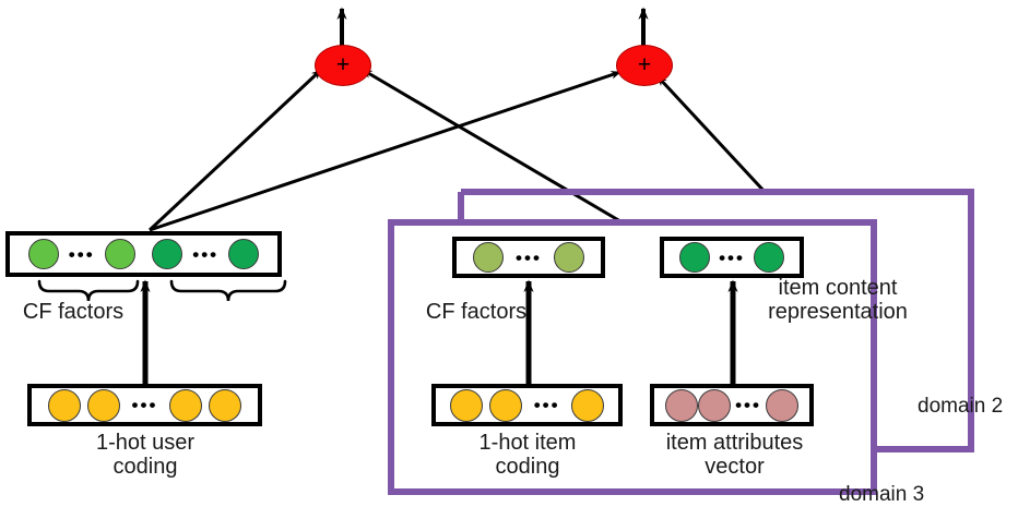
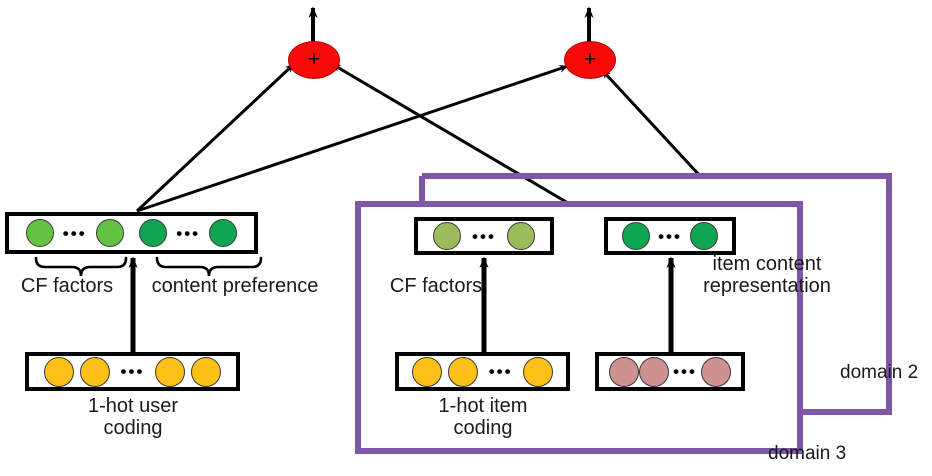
  +
  +
  •••
  •••
  •••
  •••
  •••
  •••
  •••
  CF factors
+ content preference
  CF factors
  item content
  representation
  1-hot user
  coding
  1-hot item
  coding
- item attributes
- vector
  domain 2
  domain 3
